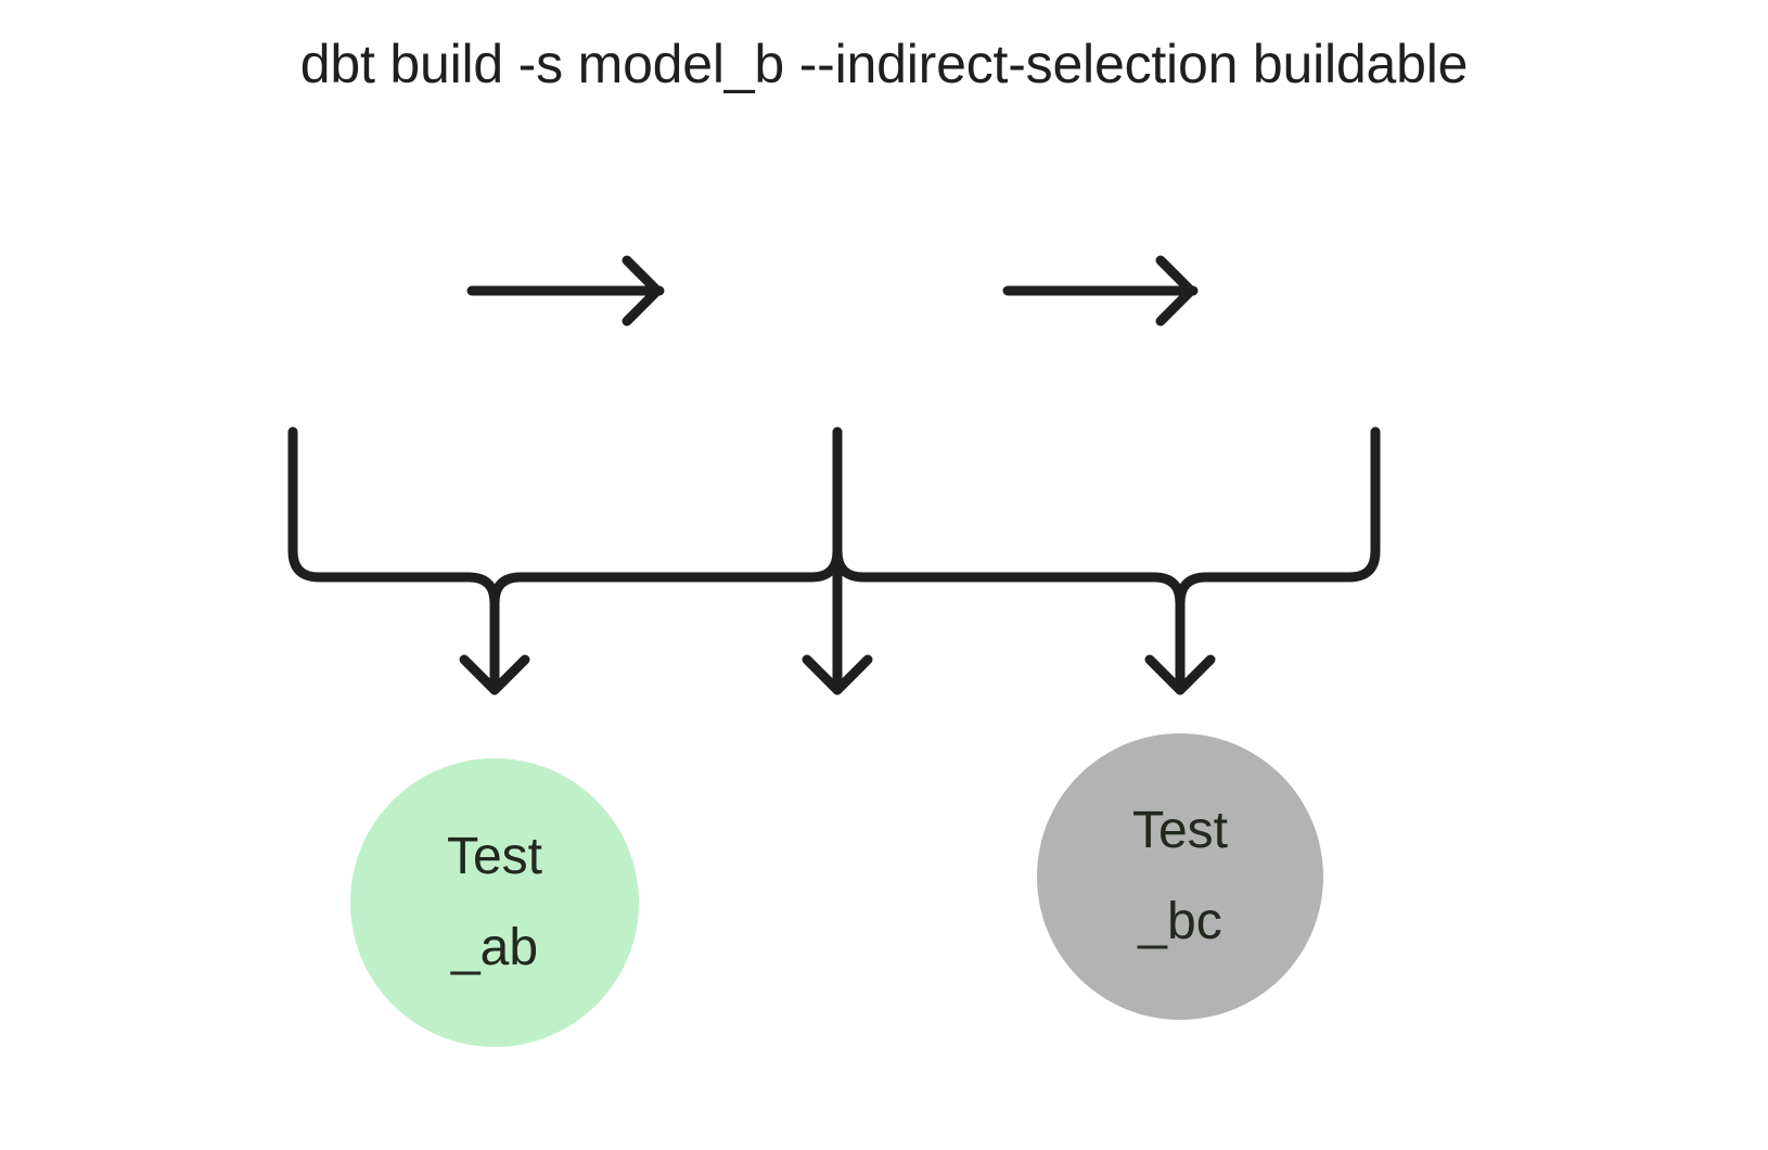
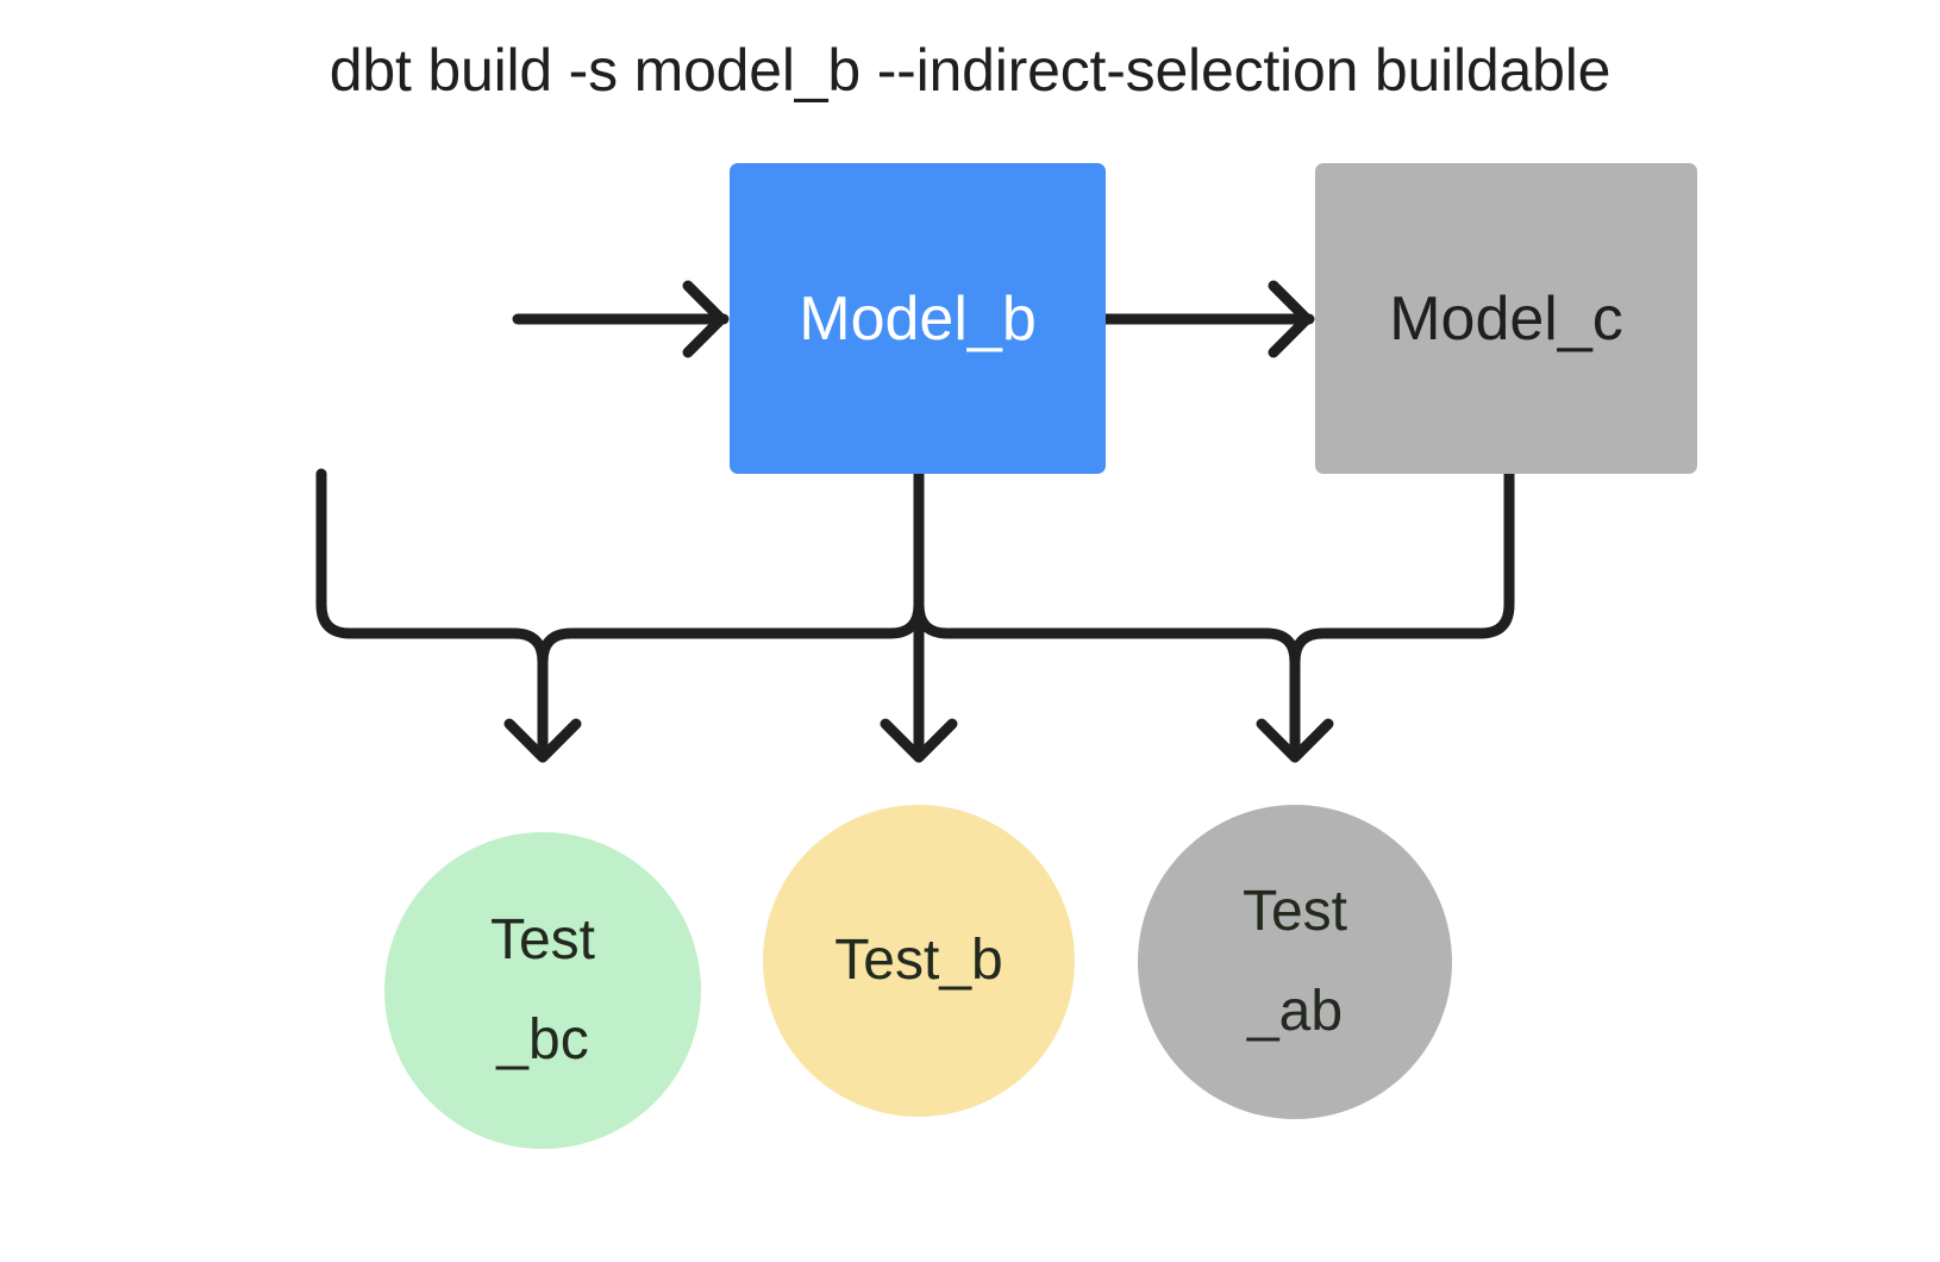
  dbt build -s model_b --indirect-selection buildable
+ Model_b
+ Model_c
  Test
- _ab
+ _bc
+ Test_b
  Test
- _bc
+ _ab
